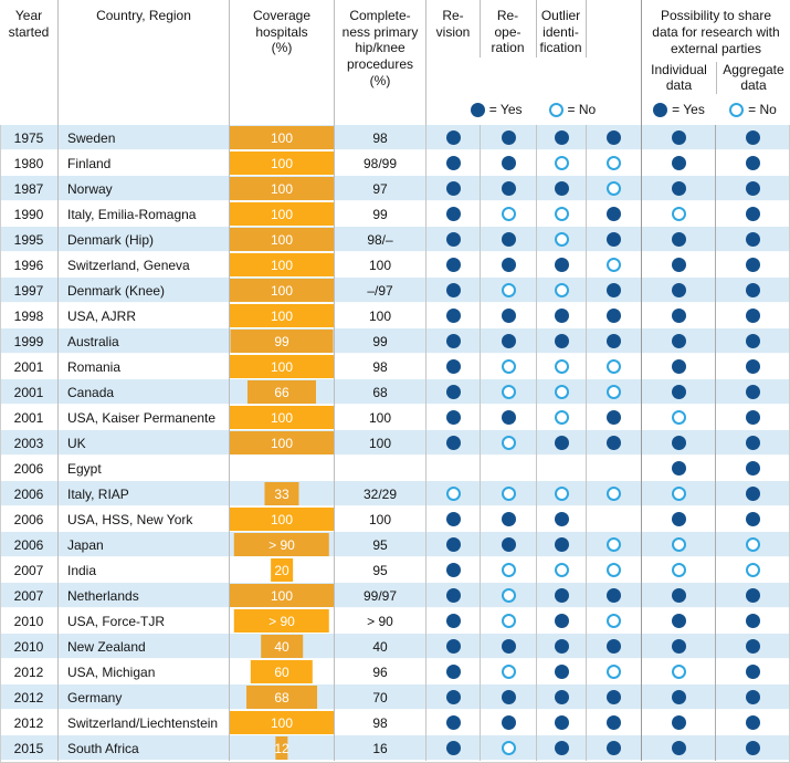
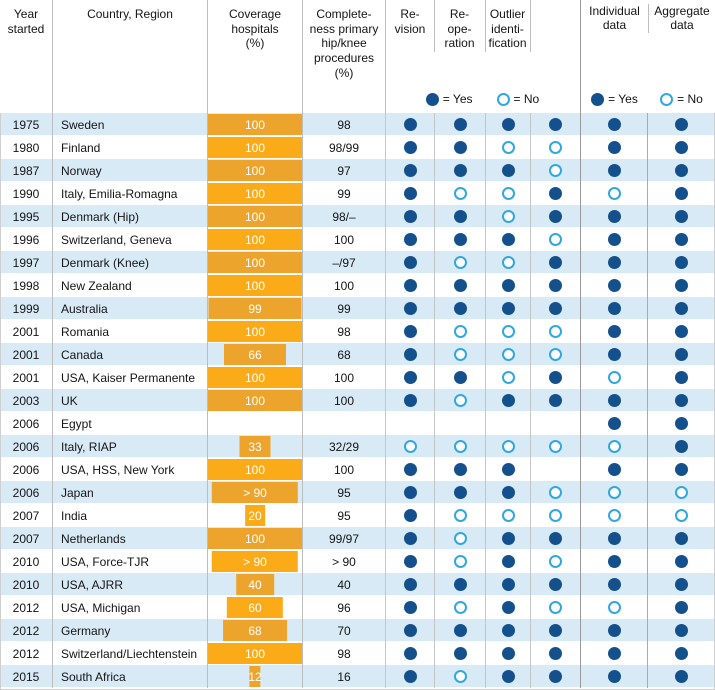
  Year
  started
  Country, Region
  Coverage
  hospitals
  (%)
  Complete-
  ness primary
  hip/knee
  procedures
  (%)
  Re-
  vision
  Re-
  ope-
  ration
  Outlier
  identi-
  fication
- Possibility to share
- data for research with
- external parties
  Individual
  data
  Aggregate
  data
  = Yes
  = No
  = Yes
  = No
  1975
  Sweden
  100
  98
  1980
  Finland
  100
  98/99
  1987
  Norway
  100
  97
  1990
  Italy, Emilia-Romagna
  100
  99
  1995
  Denmark (Hip)
  100
  98/–
  1996
  Switzerland, Geneva
  100
  100
  1997
  Denmark (Knee)
  100
  –/97
  1998
- USA, AJRR
+ New Zealand
  100
  100
  1999
  Australia
  99
  99
  2001
  Romania
  100
  98
  2001
  Canada
  66
  68
  2001
  USA, Kaiser Permanente
  100
  100
  2003
  UK
  100
  100
  2006
  Egypt
  2006
  Italy, RIAP
  33
  32/29
  2006
  USA, HSS, New York
  100
  100
  2006
  Japan
  > 90
  95
  2007
  India
  20
  95
  2007
  Netherlands
  100
  99/97
  2010
  USA, Force-TJR
  > 90
  > 90
  2010
- New Zealand
+ USA, AJRR
  40
  40
  2012
  USA, Michigan
  60
  96
  2012
  Germany
  68
  70
  2012
  Switzerland/Liechtenstein
  100
  98
  2015
  South Africa
  12
  16
